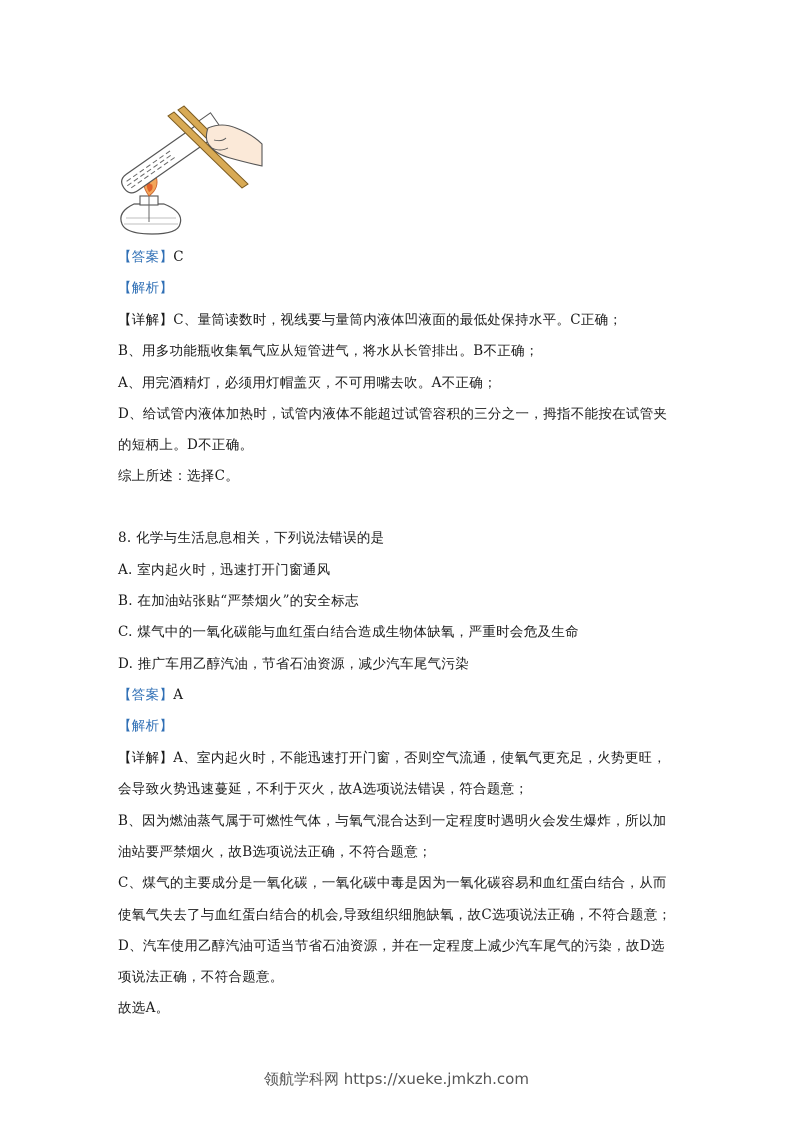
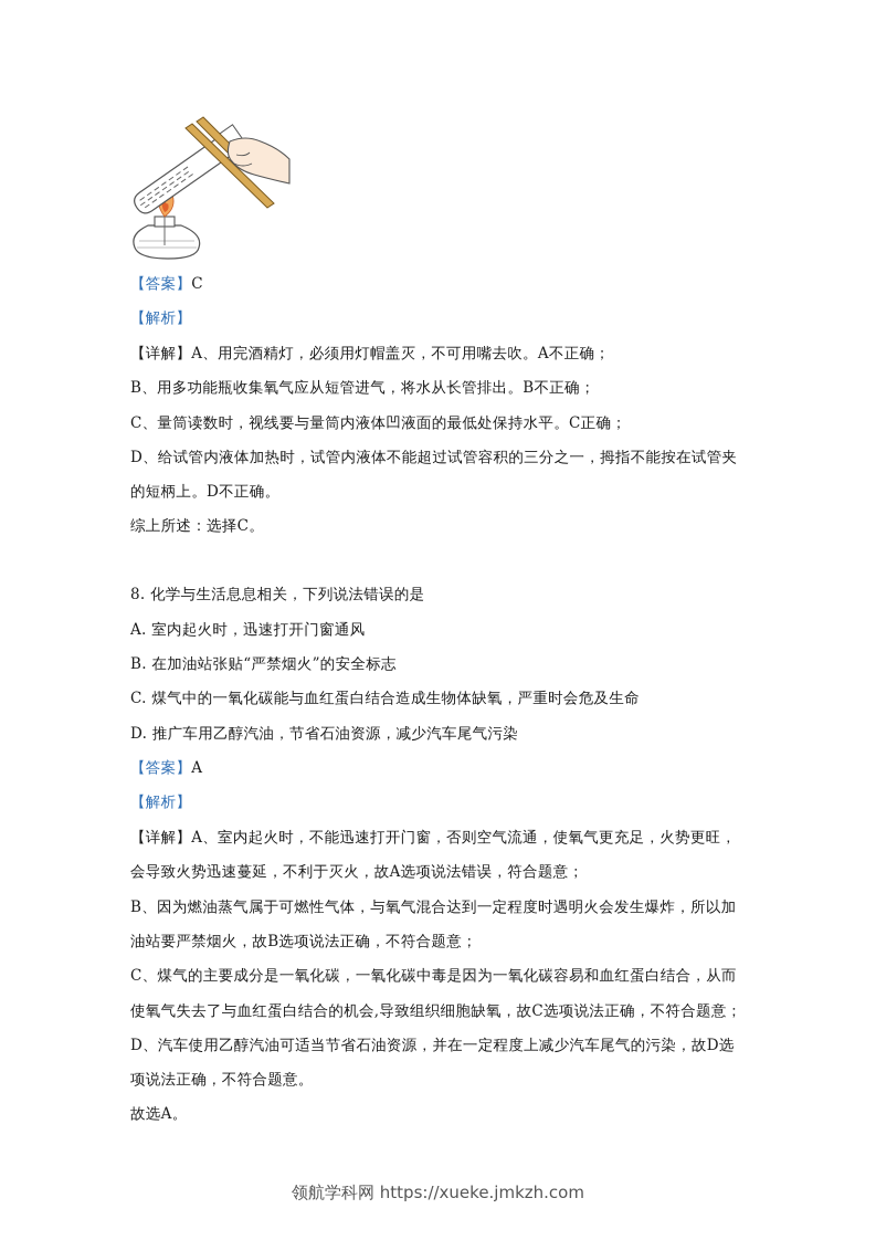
  【答案】C
  【解析】
- 【详解】C、量筒读数时，视线要与量筒内液体凹液面的最低处保持水平。C正确；
+ 【详解】A、用完酒精灯，必须用灯帽盖灭，不可用嘴去吹。A不正确；
  B、用多功能瓶收集氧气应从短管进气，将水从长管排出。B不正确；
- A、用完酒精灯，必须用灯帽盖灭，不可用嘴去吹。A不正确；
+ C、量筒读数时，视线要与量筒内液体凹液面的最低处保持水平。C正确；
  D、给试管内液体加热时，试管内液体不能超过试管容积的三分之一，拇指不能按在试管夹
  的短柄上。D不正确。
  综上所述：选择C。
  8. 化学与生活息息相关，下列说法错误的是
  A. 室内起火时，迅速打开门窗通风
  B. 在加油站张贴“严禁烟火”的安全标志
  C. 煤气中的一氧化碳能与血红蛋白结合造成生物体缺氧，严重时会危及生命
  D. 推广车用乙醇汽油，节省石油资源，减少汽车尾气污染
  【答案】A
  【解析】
  【详解】A、室内起火时，不能迅速打开门窗，否则空气流通，使氧气更充足，火势更旺，
  会导致火势迅速蔓延，不利于灭火，故A选项说法错误，符合题意；
  B、因为燃油蒸气属于可燃性气体，与氧气混合达到一定程度时遇明火会发生爆炸，所以加
  油站要严禁烟火，故B选项说法正确，不符合题意；
  C、煤气的主要成分是一氧化碳，一氧化碳中毒是因为一氧化碳容易和血红蛋白结合，从而
  使氧气失去了与血红蛋白结合的机会,导致组织细胞缺氧，故C选项说法正确，不符合题意；
  D、汽车使用乙醇汽油可适当节省石油资源，并在一定程度上减少汽车尾气的污染，故D选
  项说法正确，不符合题意。
  故选A。
  领航学科网 https://xueke.jmkzh.com
